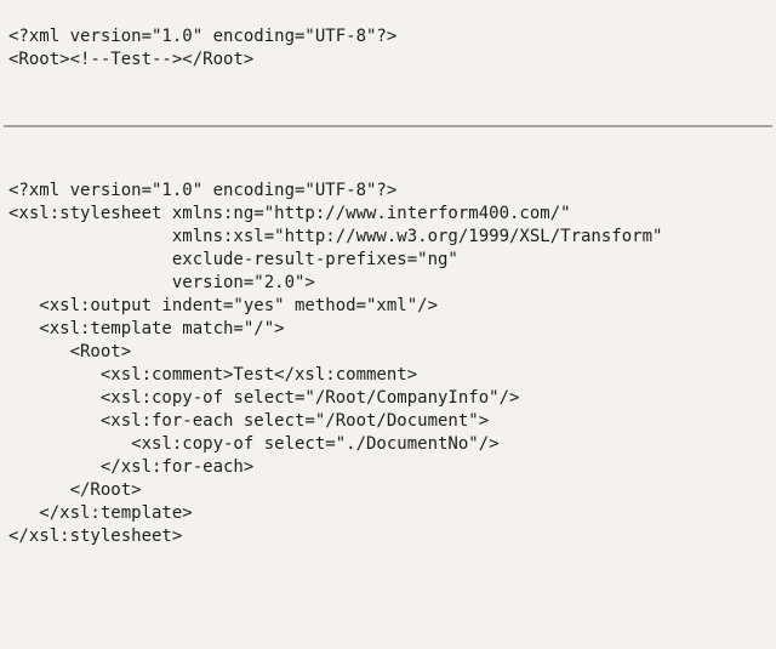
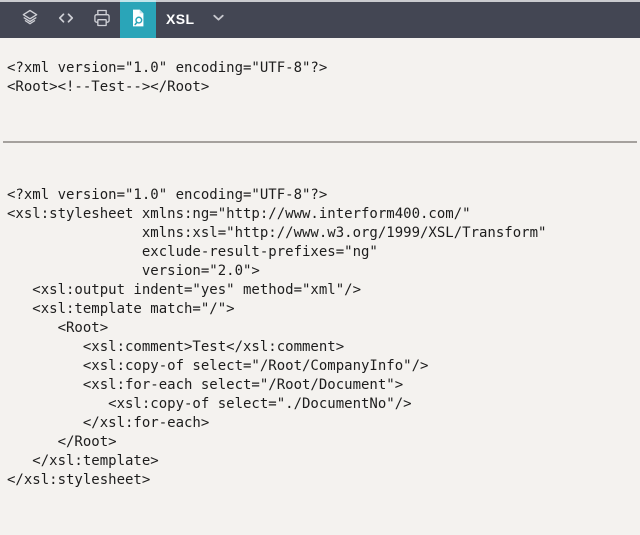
+ XSL
  <?xml version="1.0" encoding="UTF-8"?>
  <Root><!--Test--></Root>
  <?xml version="1.0" encoding="UTF-8"?>
  <xsl:stylesheet xmlns:ng="http://www.interform400.com/"
  xmlns:xsl="http://www.w3.org/1999/XSL/Transform"
  exclude-result-prefixes="ng"
  version="2.0">
  <xsl:output indent="yes" method="xml"/>
  <xsl:template match="/">
  <Root>
  <xsl:comment>Test</xsl:comment>
  <xsl:copy-of select="/Root/CompanyInfo"/>
  <xsl:for-each select="/Root/Document">
  <xsl:copy-of select="./DocumentNo"/>
  </xsl:for-each>
  </Root>
  </xsl:template>
  </xsl:stylesheet>
